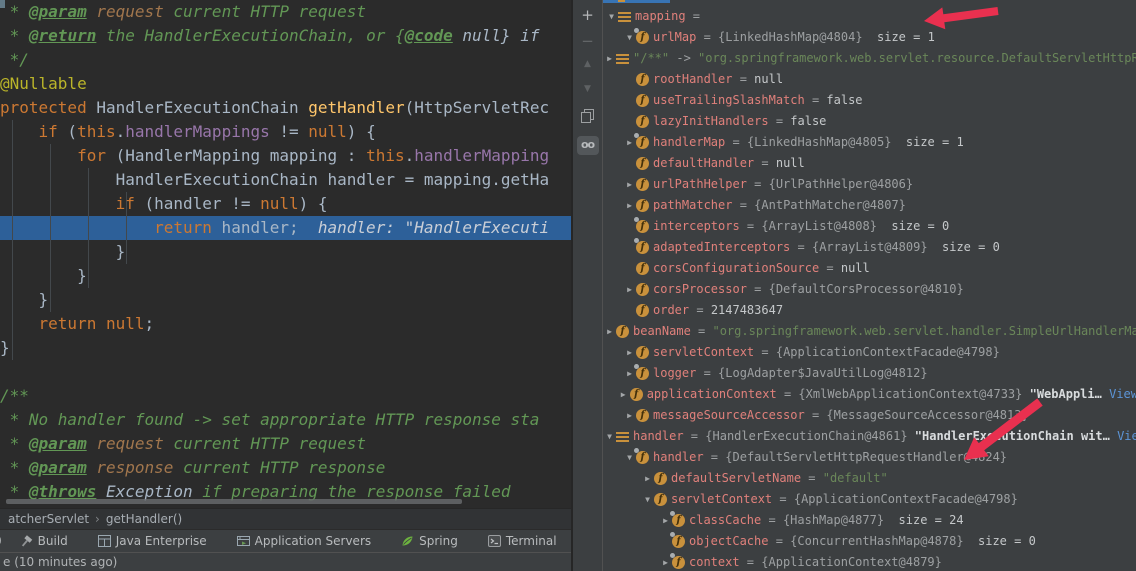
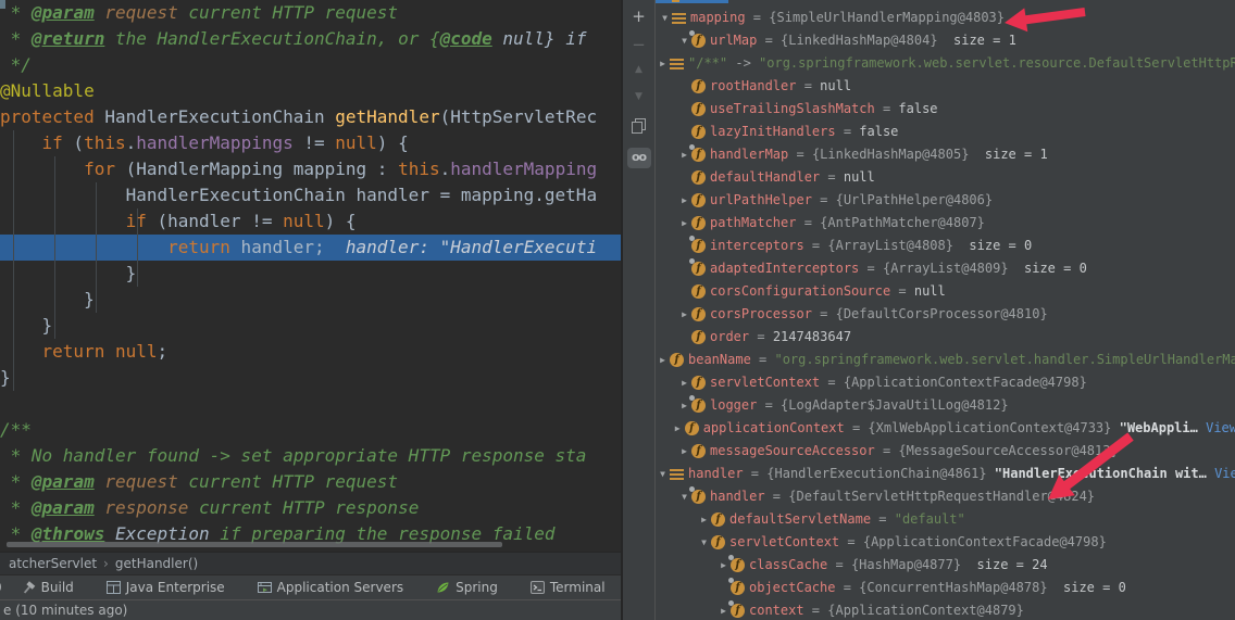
  * @param request current HTTP request
  * @return the HandlerExecutionChain, or {@code null} if
  */
  @Nullable
  protected HandlerExecutionChain getHandler(HttpServletRec
  if (this.handlerMappings != null) {
  for (HandlerMapping mapping : this.handlerMapping
  HandlerExecutionChain handler = mapping.getHa
  if (handler != null) {
  return handler; handler: "HandlerExecuti
  }
  }
  }
  return null;
  }
  /**
  * No handler found -> set appropriate HTTP response sta
  * @param request current HTTP request
  * @param response current HTTP response
  * @throws Exception if preparing the response failed
  atcherServlet › getHandler()
  Build
  Java Enterprise
  Application Servers
  Spring
  Terminal
  e (10 minutes ago)
  +
  −
  ▲
  ▼
  oo
  ▼
  mapping
  =
+ {SimpleUrlHandlerMapping@4803}
  ▼
  f
  urlMap
  =
  {LinkedHashMap@4804}
  size = 1
  ▶
  "/**"
  ->
  "org.springframework.web.servlet.resource.DefaultServletHttpR
  f
  rootHandler
  =
  null
  f
  useTrailingSlashMatch
  =
  false
  f
  lazyInitHandlers
  =
  false
  ▶
  f
  handlerMap
  =
  {LinkedHashMap@4805}
  size = 1
  f
  defaultHandler
  =
  null
  ▶
  f
  urlPathHelper
  =
  {UrlPathHelper@4806}
  ▶
  f
  pathMatcher
  =
  {AntPathMatcher@4807}
  f
  interceptors
  =
  {ArrayList@4808}
  size = 0
  f
  adaptedInterceptors
  =
  {ArrayList@4809}
  size = 0
  f
  corsConfigurationSource
  =
  null
  ▶
  f
  corsProcessor
  =
  {DefaultCorsProcessor@4810}
  f
  order
  =
  2147483647
  ▶
  f
  beanName
  =
  "org.springframework.web.servlet.handler.SimpleUrlHandlerMa
  ▶
  f
  servletContext
  =
  {ApplicationContextFacade@4798}
  ▶
  f
  logger
  =
  {LogAdapter$JavaUtilLog@4812}
  ▶
  f
  applicationContext
  =
  {XmlWebApplicationContext@4733}
  "WebAppli…
  View
  ▶
  f
  messageSourceAccessor
  =
  {MessageSourceAccessor@481
  ▼
  handler
  =
  {HandlerExecutionChain@4861}
  "HandlerExutionChain wit…
  Vie
  ▼
  f
  handler
  =
  {DefaultServletHttpRequestHandler24}
  ▶
  f
  defaultServletName
  =
  "default"
  ▼
  f
  servletContext
  =
  {ApplicationContextFacade@4798}
  ▶
  f
  classCache
  =
  {HashMap@4877}
  size = 24
  f
  objectCache
  =
  {ConcurrentHashMap@4878}
  size = 0
  ▶
  f
  context
  =
  {ApplicationContext@4879}
